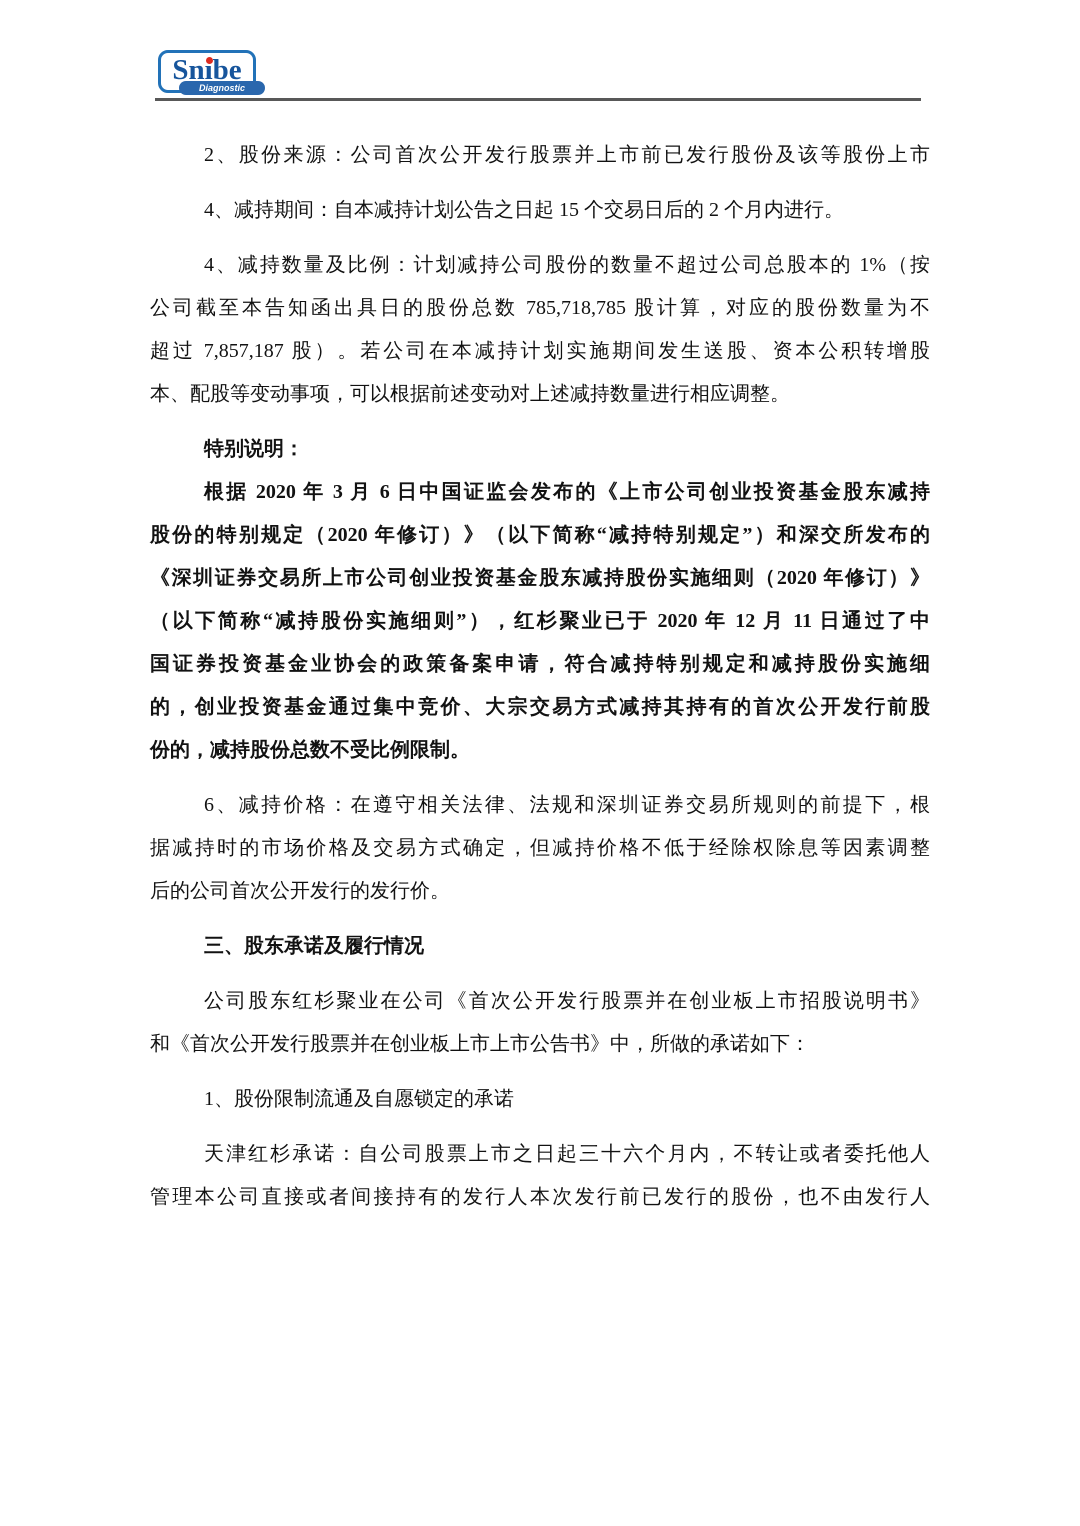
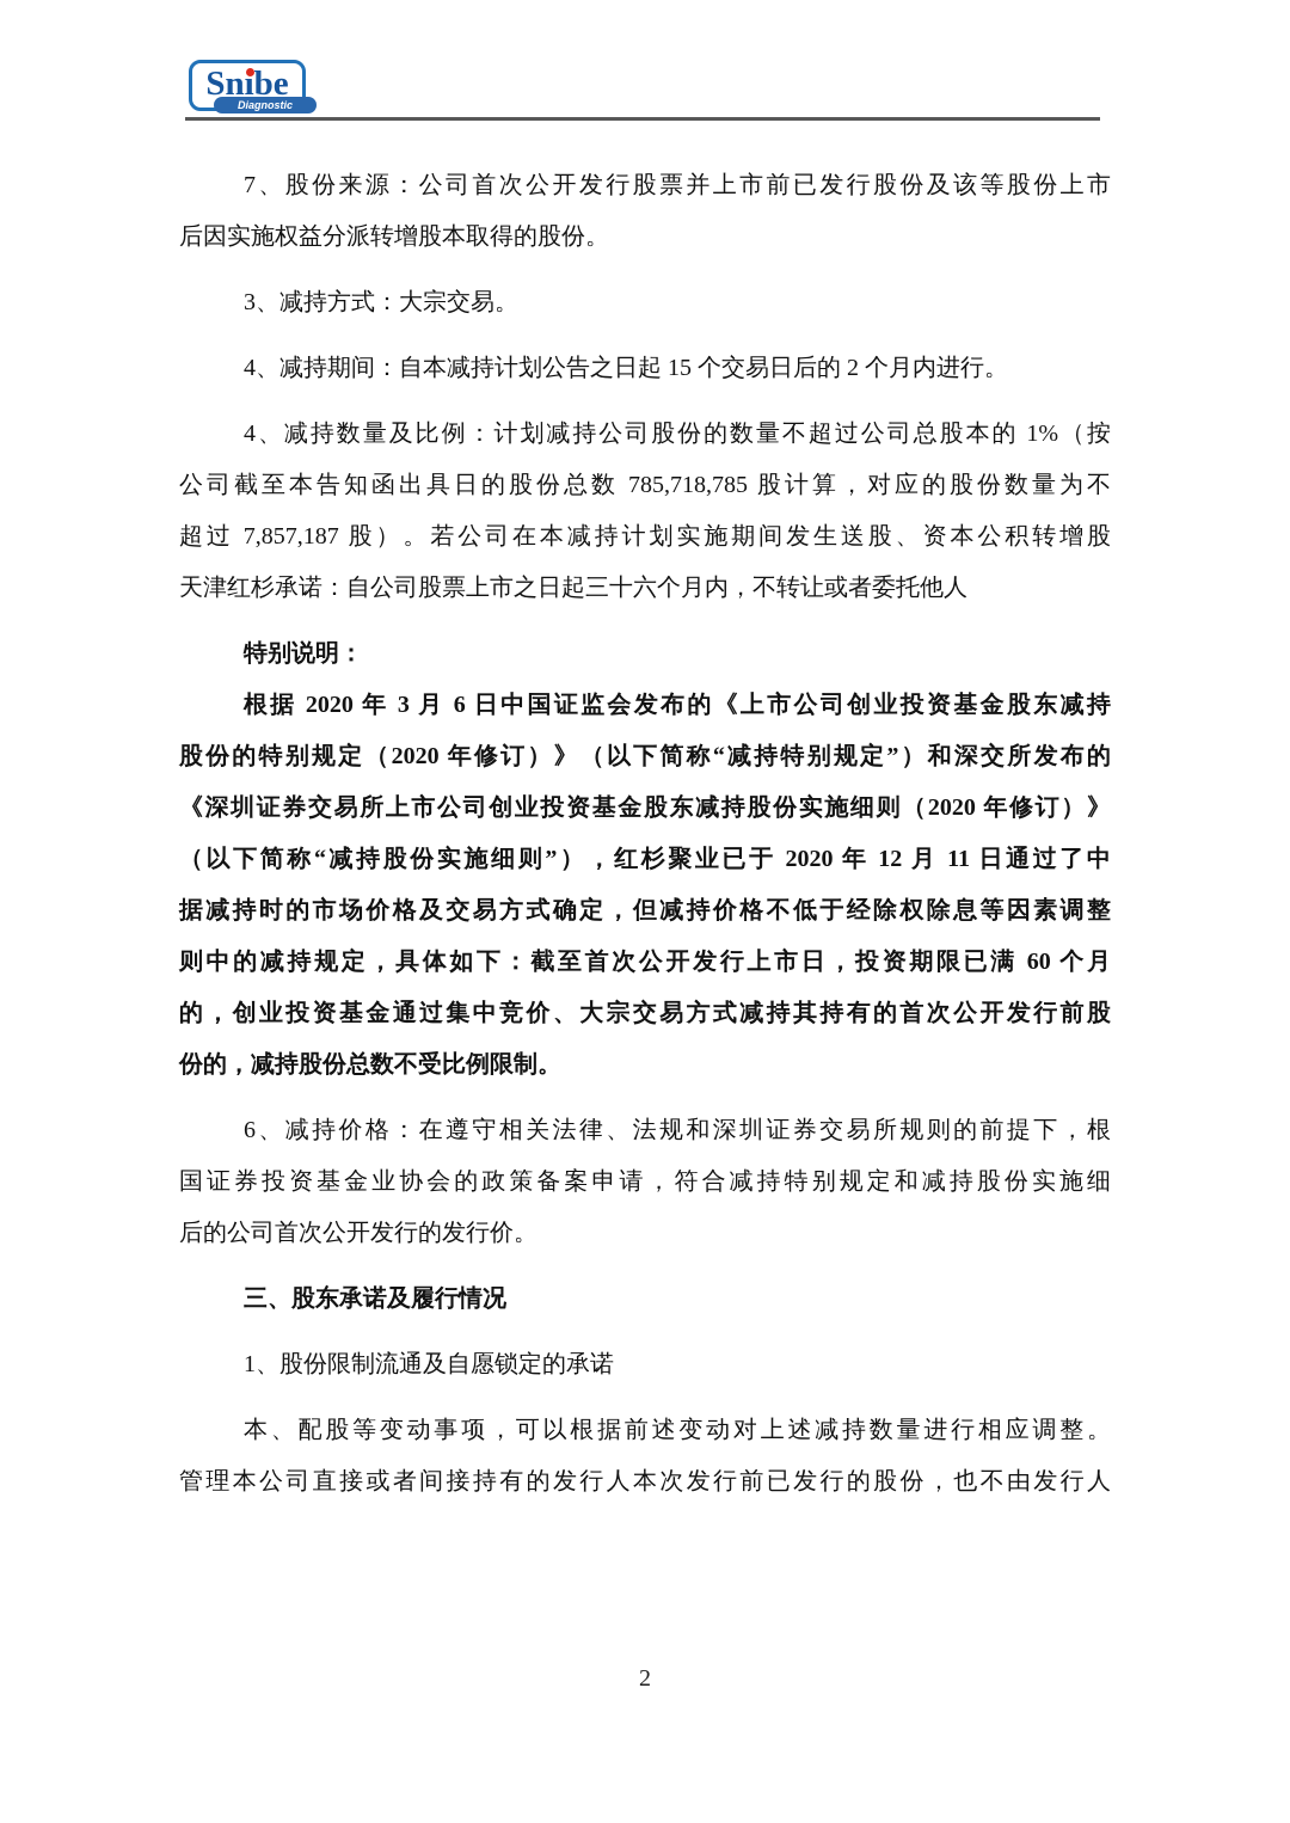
  Snibe
  Diagnostic
- 2、股份来源：公司首次公开发行股票并上市前已发行股份及该等股份上市
+ 7、股份来源：公司首次公开发行股票并上市前已发行股份及该等股份上市
+ 后因实施权益分派转增股本取得的股份。
+ 3、减持方式：大宗交易。
  4、减持期间：自本减持计划公告之日起 15 个交易日后的 2 个月内进行。
  4、减持数量及比例：计划减持公司股份的数量不超过公司总股本的 1%（按
  公司截至本告知函出具日的股份总数 785,718,785 股计算，对应的股份数量为不
  超过 7,857,187 股）。若公司在本减持计划实施期间发生送股、资本公积转增股
- 本、配股等变动事项，可以根据前述变动对上述减持数量进行相应调整。
+ 天津红杉承诺：自公司股票上市之日起三十六个月内，不转让或者委托他人
  特别说明：
  根据 2020 年 3 月 6 日中国证监会发布的《上市公司创业投资基金股东减持
  股份的特别规定（2020 年修订）》（以下简称“减持特别规定”）和深交所发布的
  《深圳证券交易所上市公司创业投资基金股东减持股份实施细则（2020 年修订）》
  （以下简称“减持股份实施细则”），红杉聚业已于 2020 年 12 月 11 日通过了中
- 国证券投资基金业协会的政策备案申请，符合减持特别规定和减持股份实施细
+ 据减持时的市场价格及交易方式确定，但减持价格不低于经除权除息等因素调整
+ 则中的减持规定，具体如下：截至首次公开发行上市日，投资期限已满 60 个月
  的，创业投资基金通过集中竞价、大宗交易方式减持其持有的首次公开发行前股
  份的，减持股份总数不受比例限制。
  6、减持价格：在遵守相关法律、法规和深圳证券交易所规则的前提下，根
- 据减持时的市场价格及交易方式确定，但减持价格不低于经除权除息等因素调整
+ 国证券投资基金业协会的政策备案申请，符合减持特别规定和减持股份实施细
  后的公司首次公开发行的发行价。
  三、股东承诺及履行情况
- 公司股东红杉聚业在公司《首次公开发行股票并在创业板上市招股说明书》
- 和《首次公开发行股票并在创业板上市上市公告书》中，所做的承诺如下：
  1、股份限制流通及自愿锁定的承诺
- 天津红杉承诺：自公司股票上市之日起三十六个月内，不转让或者委托他人
+ 本、配股等变动事项，可以根据前述变动对上述减持数量进行相应调整。
  管理本公司直接或者间接持有的发行人本次发行前已发行的股份，也不由发行人
+ 2
